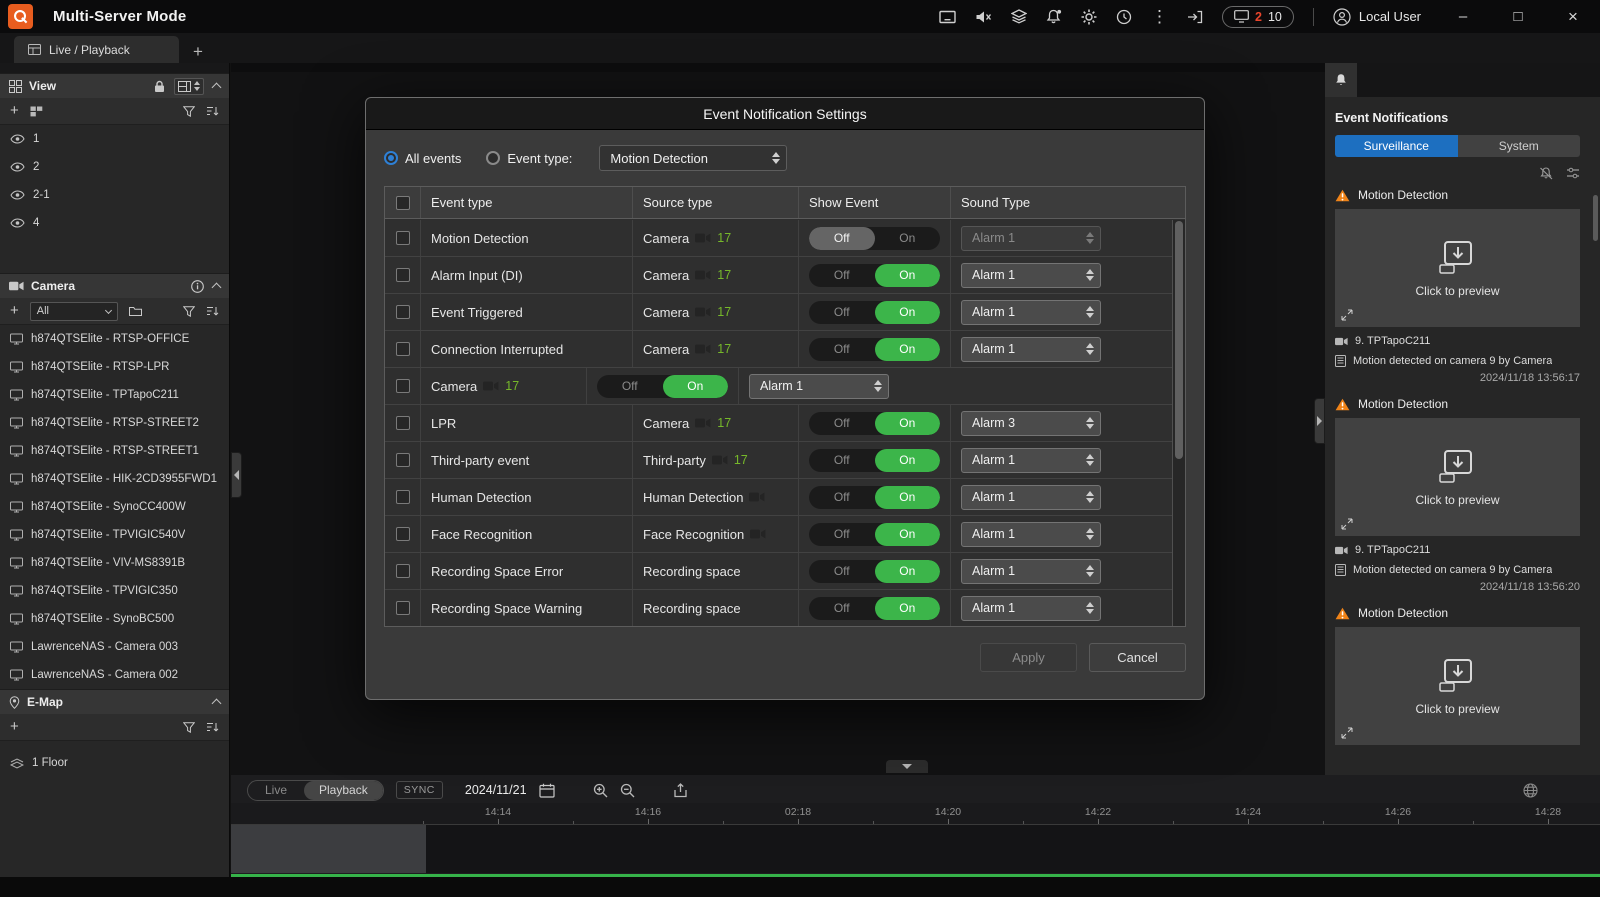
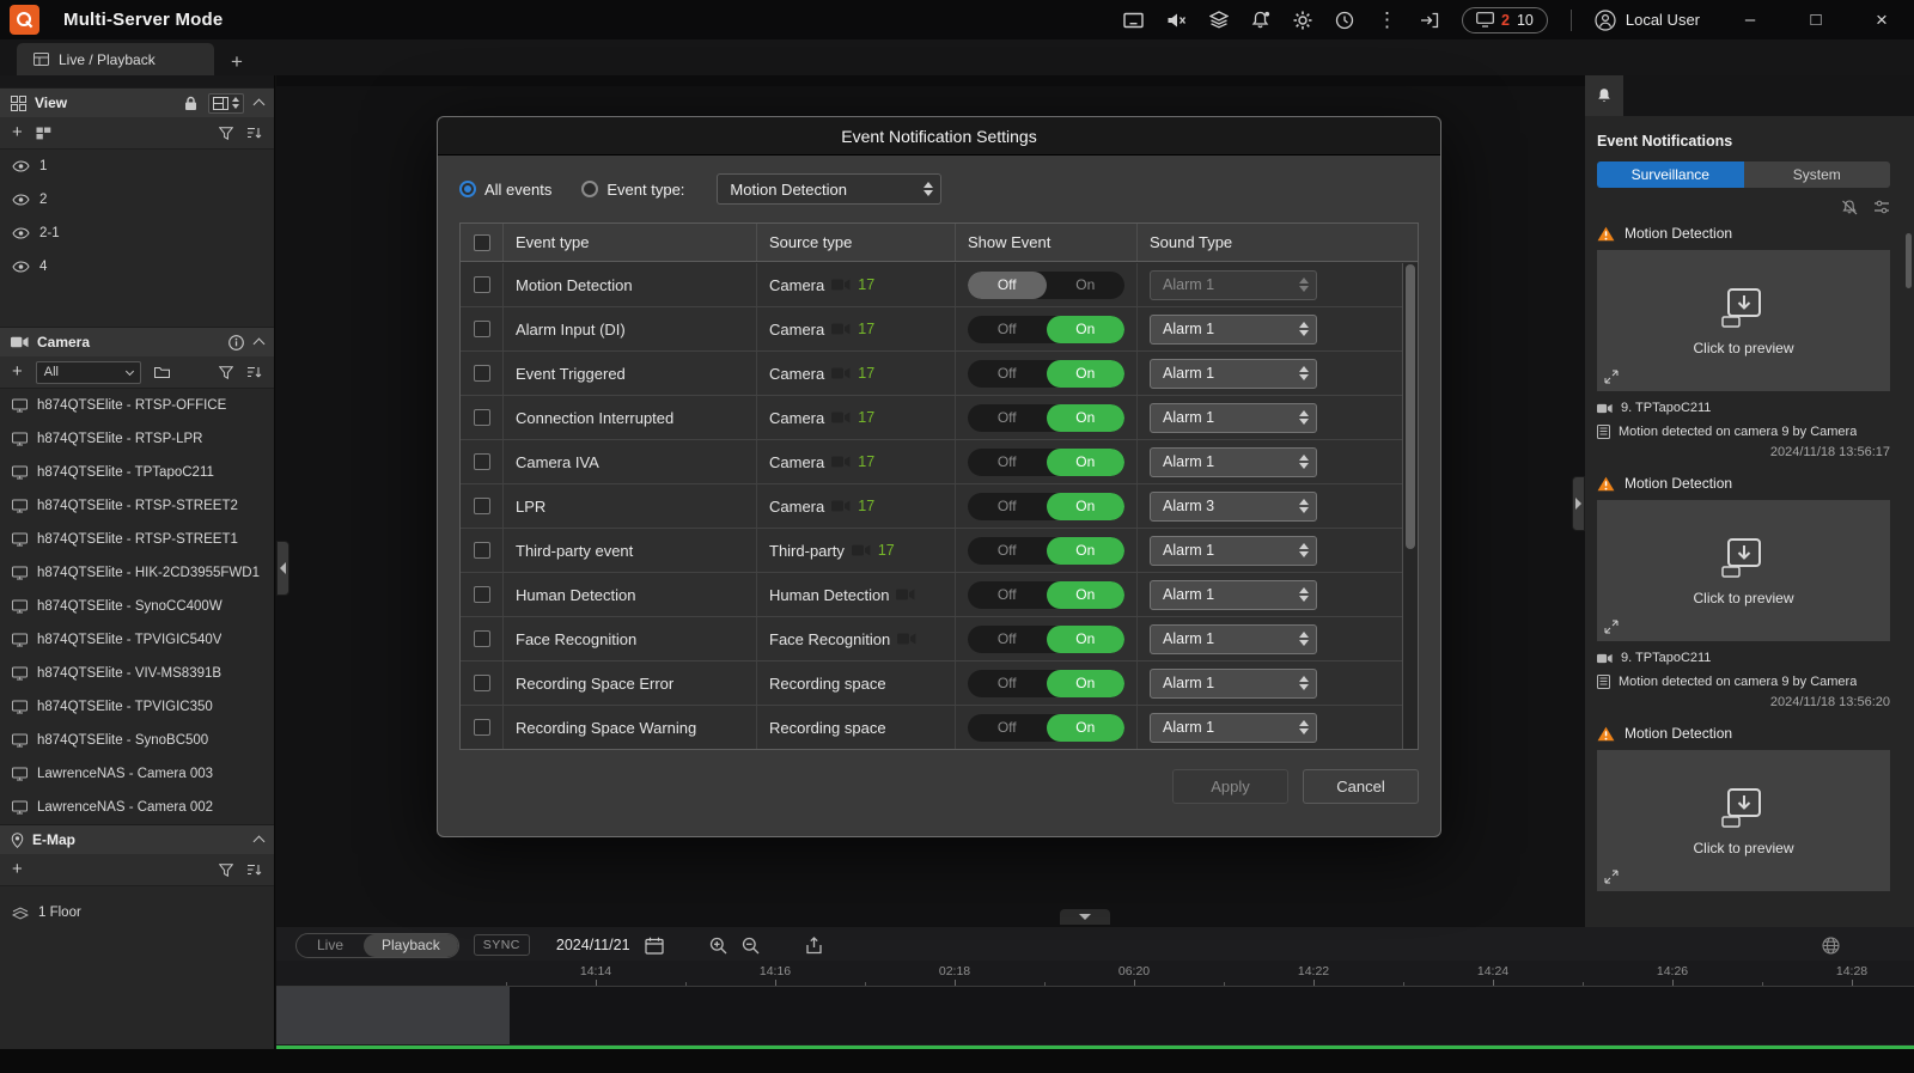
  Multi-Server Mode
  ⋮
  2
  10
  Local User
  –
  □
  ×
  Live / Playback
  +
  View
  +
  1
  2
  2-1
  4
  Camera
  +
  All
  h874QTSElite - RTSP-OFFICE
  h874QTSElite - RTSP-LPR
  h874QTSElite - TPTapoC211
  h874QTSElite - RTSP-STREET2
  h874QTSElite - RTSP-STREET1
  h874QTSElite - HIK-2CD3955FWD1
  h874QTSElite - SynoCC400W
  h874QTSElite - TPVIGIC540V
  h874QTSElite - VIV-MS8391B
  h874QTSElite - TPVIGIC350
  h874QTSElite - SynoBC500
  LawrenceNAS - Camera 003
  LawrenceNAS - Camera 002
  E-Map
  +
  1 Floor
  Event Notifications
  Surveillance
  System
  Motion Detection
  Click to preview
  9. TPTapoC211
  Motion detected on camera 9 by Camera
  2024/11/18 13:56:17
  Motion Detection
  Click to preview
  9. TPTapoC211
  Motion detected on camera 9 by Camera
  2024/11/18 13:56:20
  Motion Detection
  Click to preview
  Live
  Playback
  SYNC
  2024/11/21
  14:14
  14:16
  02:18
- 14:20
+ 06:20
  14:22
  14:24
  14:26
  14:28
  Event Notification Settings
  All events
  Event type:
  Motion Detection
  Event type
  Source type
  Show Event
  Sound Type
  Motion Detection
  Camera
  17
  Off
  On
  Alarm 1
  Alarm Input (DI)
  Camera
  17
  Off
  On
  Alarm 1
  Event Triggered
  Camera
  17
  Off
  On
  Alarm 1
  Connection Interrupted
  Camera
  17
  Off
  On
  Alarm 1
+ Camera IVA
  Camera
  17
  Off
  On
  Alarm 1
  LPR
  Camera
  17
  Off
  On
  Alarm 3
  Third-party event
  Third-party
  17
  Off
  On
  Alarm 1
  Human Detection
  Human Detection
  Off
  On
  Alarm 1
  Face Recognition
  Face Recognition
  Off
  On
  Alarm 1
  Recording Space Error
  Recording space
  Off
  On
  Alarm 1
  Recording Space Warning
  Recording space
  Off
  On
  Alarm 1
  Apply
  Cancel
